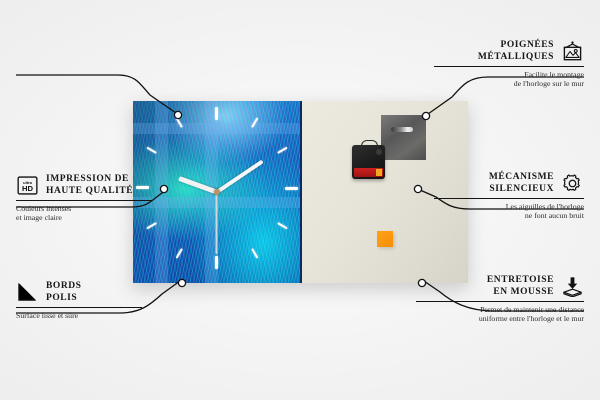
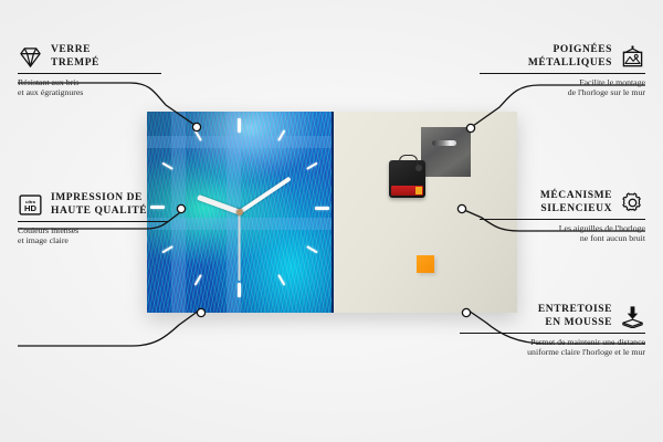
+ VERRE
+ TREMPÉ
+ Résistant aux bris
+ et aux égratignures
  HD
  IMPRESSION DE
  HAUTE QUALITÉ
  Couleurs intenses
  et image claire
- BORDS
- POLIS
- Surface lisse et sûre
  POIGNÉES
  MÉTALLIQUES
  Facilite le montage
  de l'horloge sur le mur
  MÉCANISME
  SILENCIEUX
  Les aiguilles de l'horloge
  ne font aucun bruit
  ENTRETOISE
  EN MOUSSE
  Permet de maintenir une distance
- uniforme entre l'horloge et le mur
+ uniforme claire l'horloge et le mur
